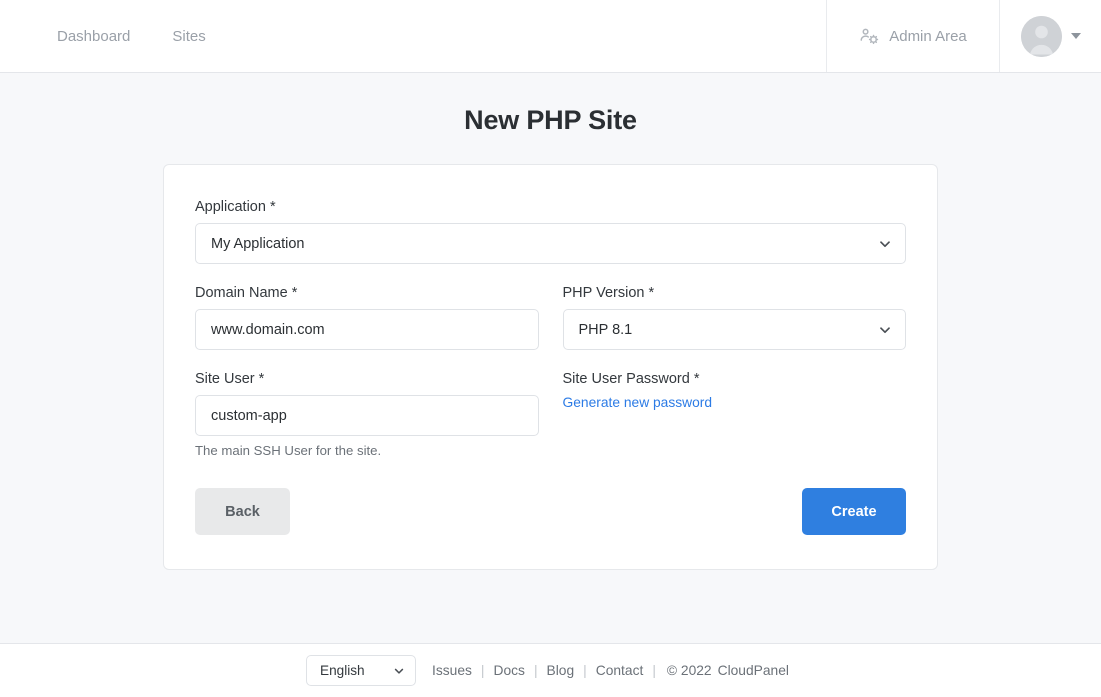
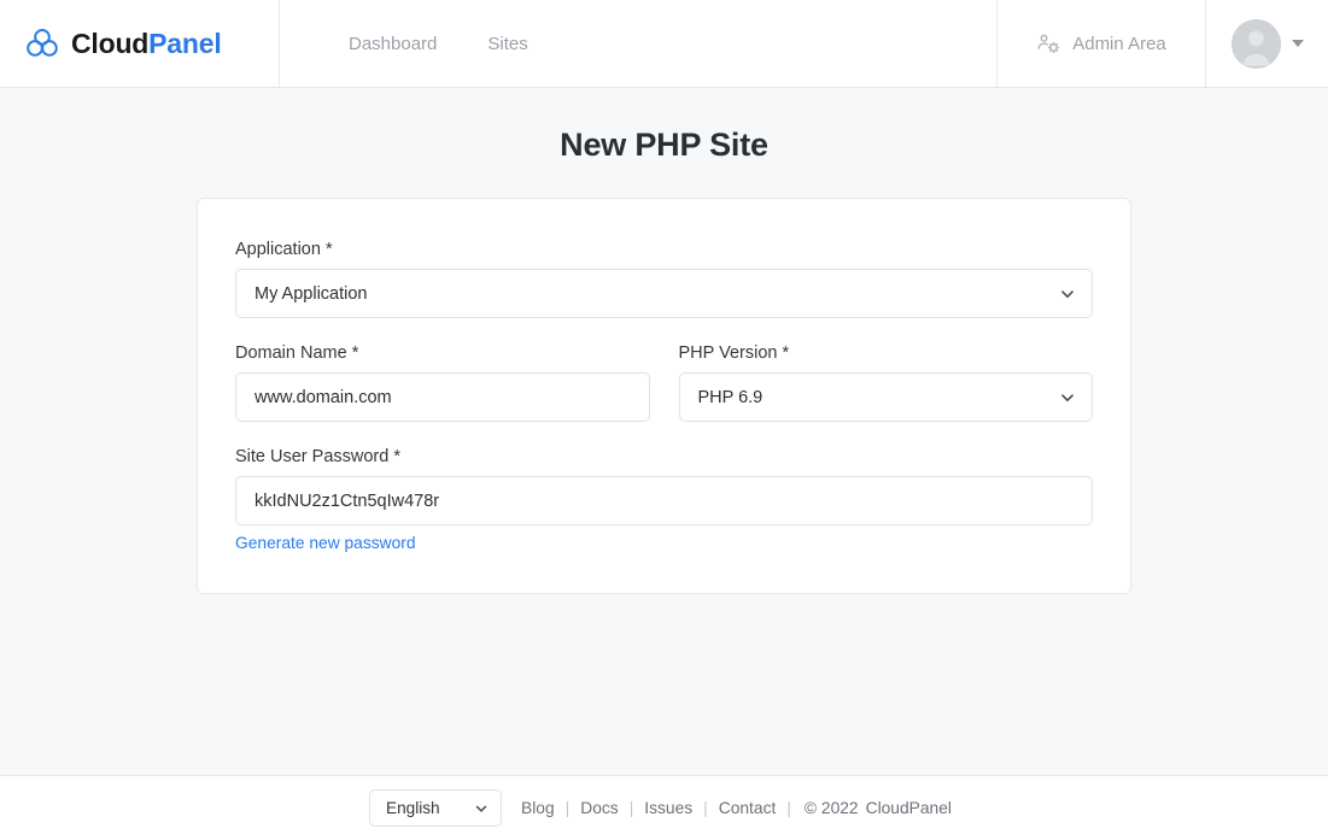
+ CloudPanel
  Dashboard
  Sites
  Admin Area
  New PHP Site
  Application *
  My Application
  Domain Name *
  www.domain.com
  PHP Version *
- PHP 8.1
+ PHP 6.9
- Site User *
- custom-app
- The main SSH User for the site.
  Site User Password *
+ kkIdNU2z1Ctn5qIw478r
  Generate new password
- Back
- Create
  English
- Issues
+ Blog
  |
  Docs
  |
- Blog
+ Issues
  |
  Contact
  |
  © 2022 CloudPanel
